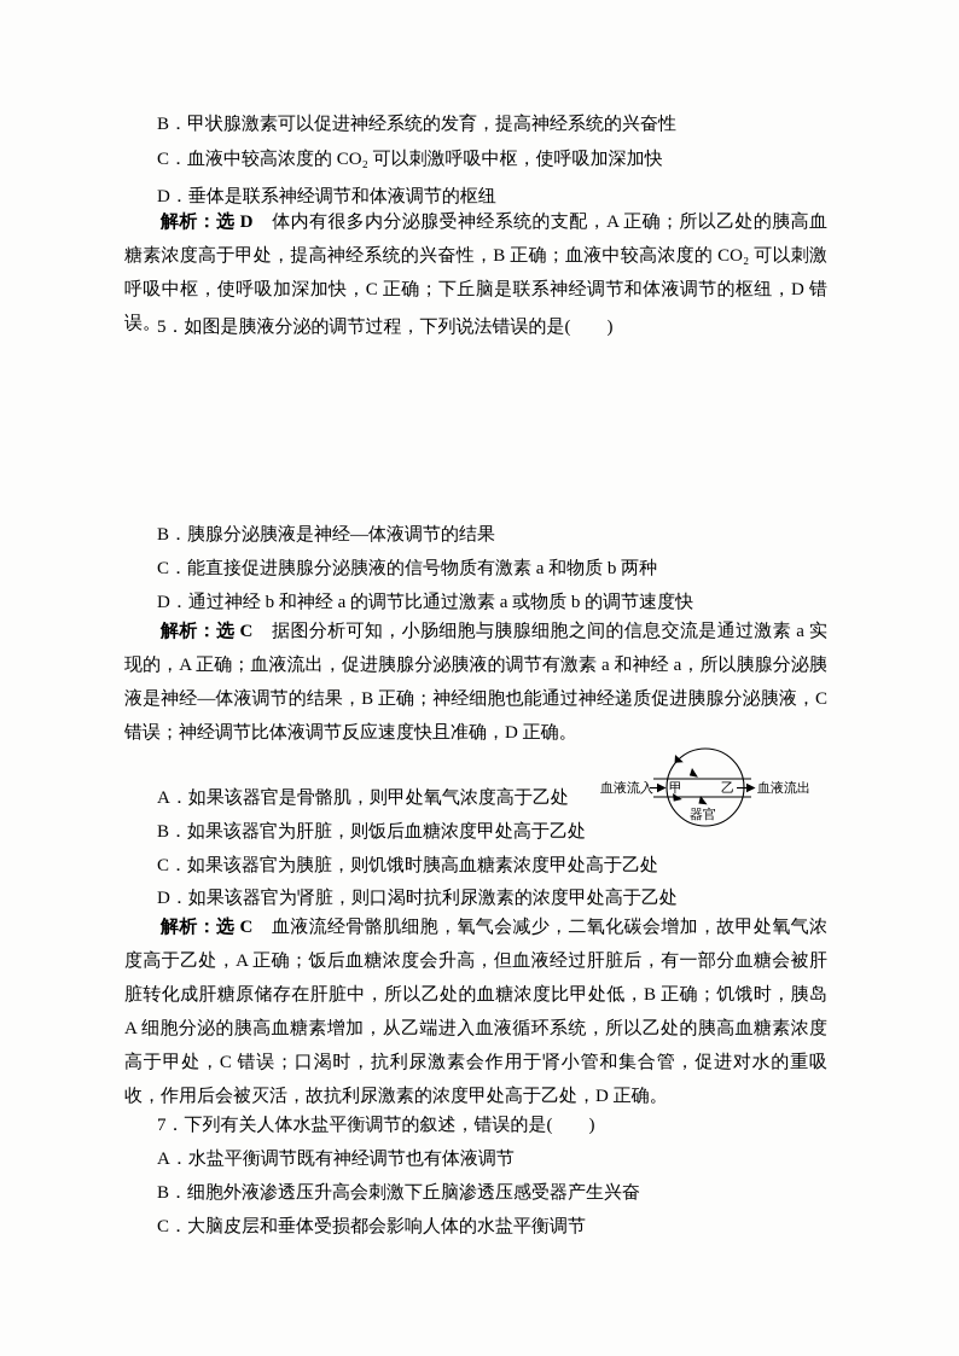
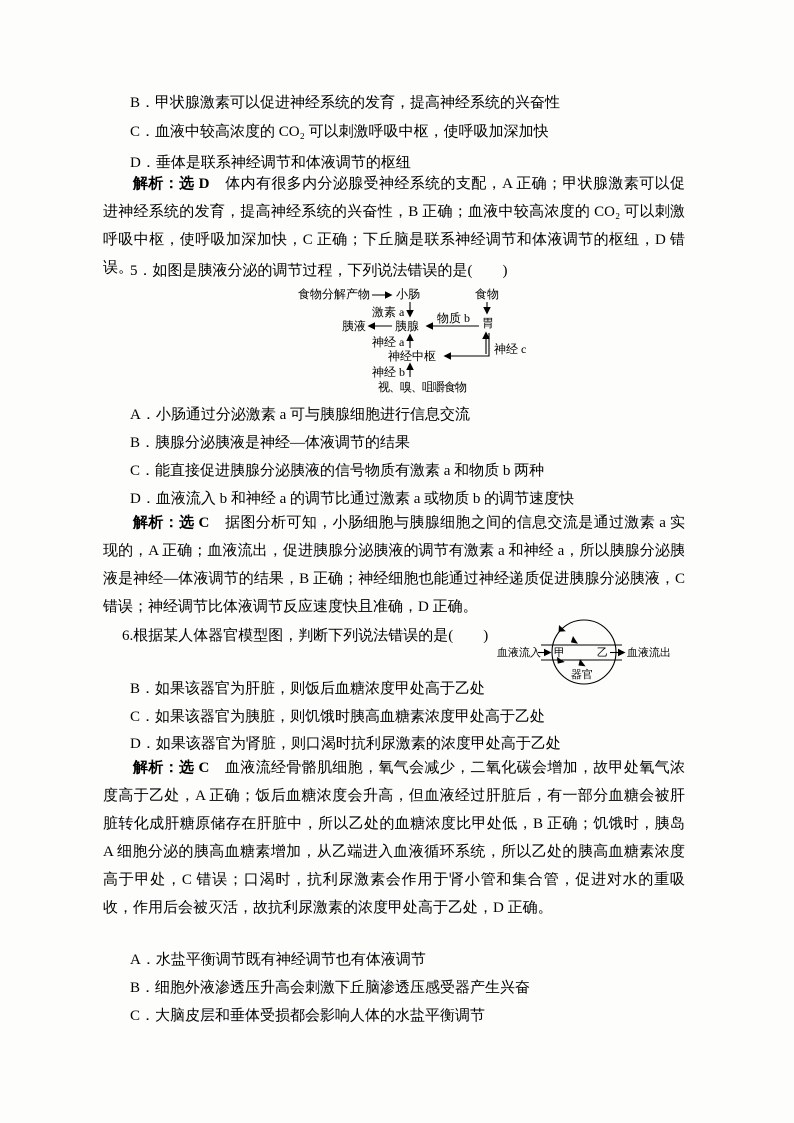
  B．甲状腺激素可以促进神经系统的发育，提高神经系统的兴奋性
  C．血液中较高浓度的 CO₂ 可以刺激呼吸中枢，使呼吸加深加快
  D．垂体是联系神经调节和体液调节的枢纽
- 解析：选 D 体内有很多内分泌腺受神经系统的支配，A 正确；所以乙处的胰高血糖素浓度高于甲处，提高神经系统的兴奋性，B 正确；血液中较高浓度的 CO₂ 可以刺激呼吸中枢，使呼吸加深加快，C 正确；下丘脑是联系神经调节和体液调节的枢纽，D 错误。
+ 解析：选 D 体内有很多内分泌腺受神经系统的支配，A 正确；甲状腺激素可以促进神经系统的发育，提高神经系统的兴奋性，B 正确；血液中较高浓度的 CO₂ 可以刺激呼吸中枢，使呼吸加深加快，C 正确；下丘脑是联系神经调节和体液调节的枢纽，D 错误。
  5．如图是胰液分泌的调节过程，下列说法错误的是( )
+ 食物分解产物
+ 小肠
+ 食物
+ 激素 a
+ 物质 b
+ 胰液
+ 胰腺
+ 胃
+ 神经 a
+ 神经 c
+ 神经中枢
+ 神经 b
+ 视、嗅、咀嚼食物
+ A．小肠通过分泌激素 a 可与胰腺细胞进行信息交流
  B．胰腺分泌胰液是神经—体液调节的结果
  C．能直接促进胰腺分泌胰液的信号物质有激素 a 和物质 b 两种
- D．通过神经 b 和神经 a 的调节比通过激素 a 或物质 b 的调节速度快
+ D．血液流入 b 和神经 a 的调节比通过激素 a 或物质 b 的调节速度快
  解析：选 C 据图分析可知，小肠细胞与胰腺细胞之间的信息交流是通过激素 a 实现的，A 正确；血液流出，促进胰腺分泌胰液的调节有激素 a 和神经 a，所以胰腺分泌胰液是神经—体液调节的结果，B 正确；神经细胞也能通过神经递质促进胰腺分泌胰液，C 错误；神经调节比体液调节反应速度快且准确，D 正确。
+ 6.根据某人体器官模型图，判断下列说法错误的是( )
  血液流入
  甲
  乙
  血液流出
  器官
- A．如果该器官是骨骼肌，则甲处氧气浓度高于乙处
  B．如果该器官为肝脏，则饭后血糖浓度甲处高于乙处
  C．如果该器官为胰脏，则饥饿时胰高血糖素浓度甲处高于乙处
  D．如果该器官为肾脏，则口渴时抗利尿激素的浓度甲处高于乙处
  解析：选 C 血液流经骨骼肌细胞，氧气会减少，二氧化碳会增加，故甲处氧气浓度高于乙处，A 正确；饭后血糖浓度会升高，但血液经过肝脏后，有一部分血糖会被肝脏转化成肝糖原储存在肝脏中，所以乙处的血糖浓度比甲处低，B 正确；饥饿时，胰岛 A 细胞分泌的胰高血糖素增加，从乙端进入血液循环系统，所以乙处的胰高血糖素浓度高于甲处，C 错误；口渴时，抗利尿激素会作用于肾小管和集合管，促进对水的重吸收，作用后会被灭活，故抗利尿激素的浓度甲处高于乙处，D 正确。
- 7．下列有关人体水盐平衡调节的叙述，错误的是( )
  A．水盐平衡调节既有神经调节也有体液调节
  B．细胞外液渗透压升高会刺激下丘脑渗透压感受器产生兴奋
  C．大脑皮层和垂体受损都会影响人体的水盐平衡调节
